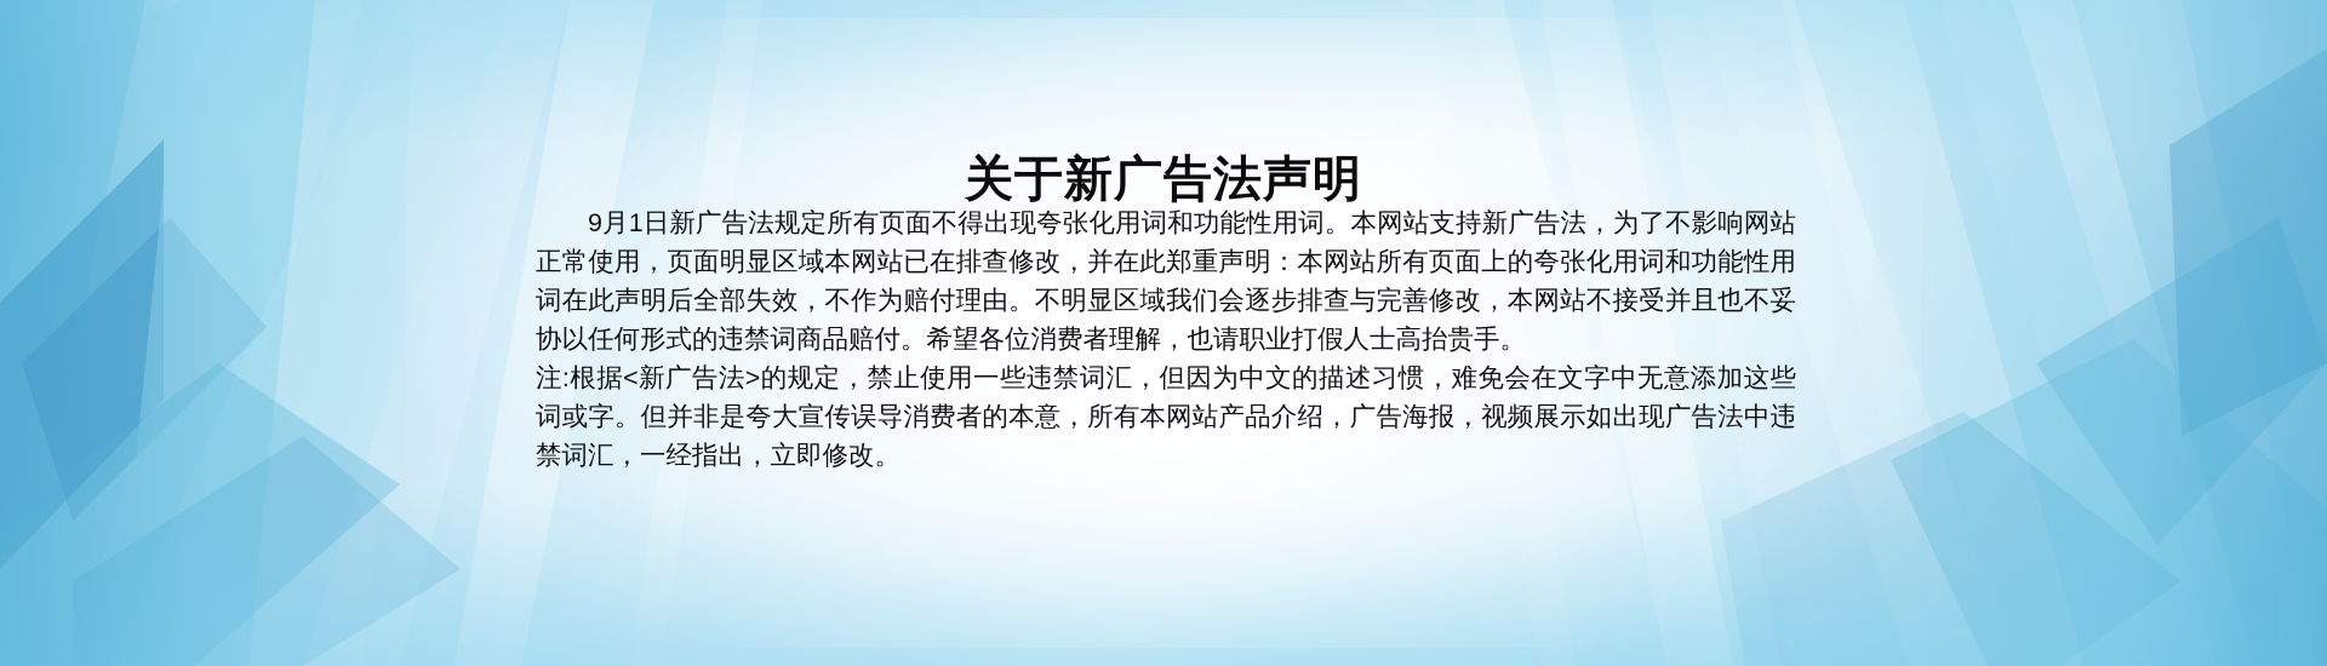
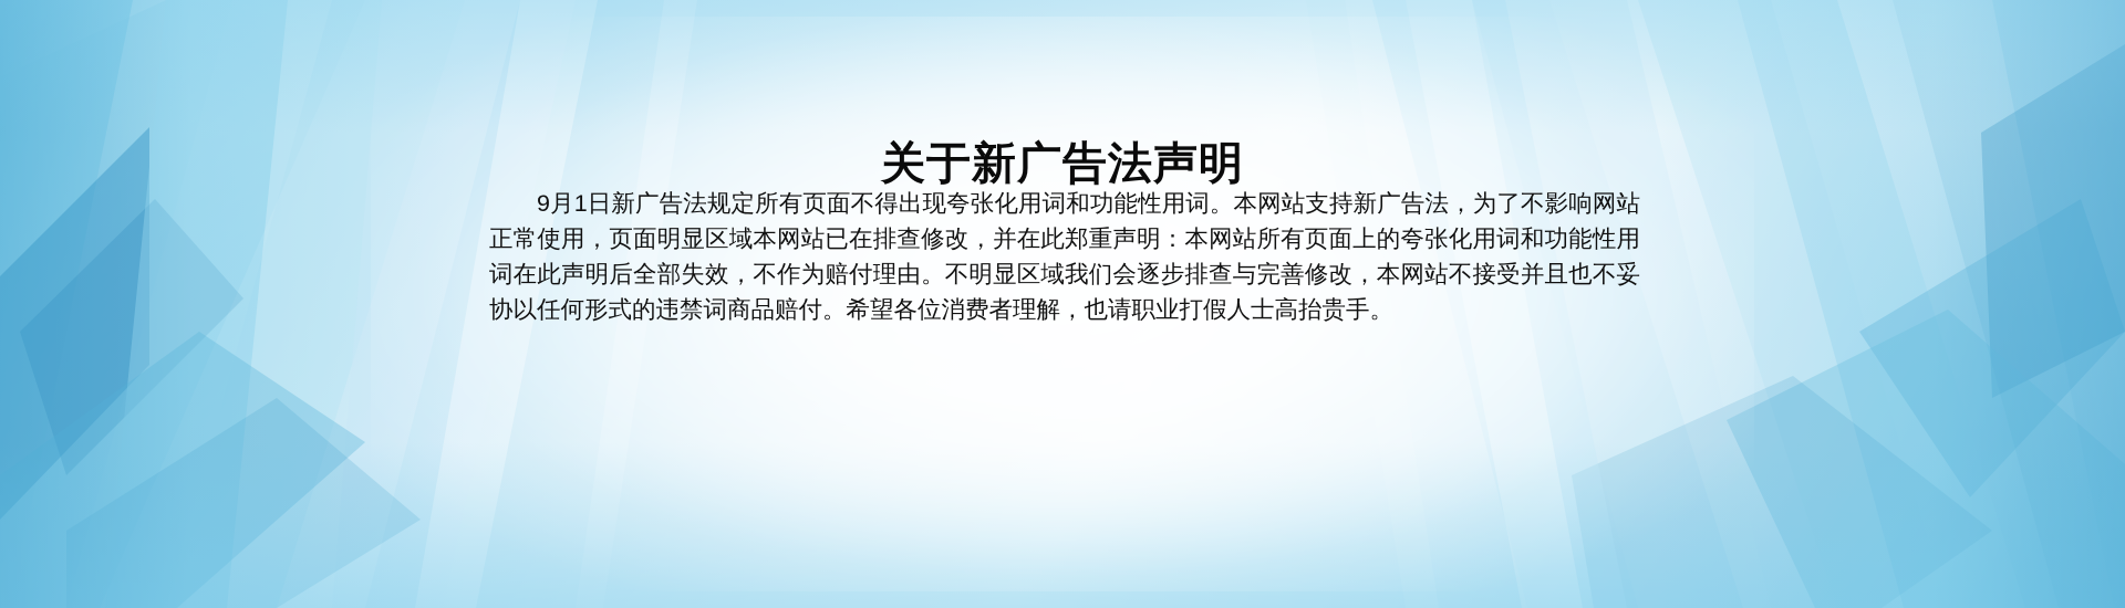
  关于新广告法声明
  9月1日新广告法规定所有页面不得出现夸张化用词和功能性用词。本网站支持新广告法，为了不影响网站正常使用，页面明显区域本网站已在排查修改，并在此郑重声明：本网站所有页面上的夸张化用词和功能性用词在此声明后全部失效，不作为赔付理由。不明显区域我们会逐步排查与完善修改，本网站不接受并且也不妥协以任何形式的违禁词商品赔付。希望各位消费者理解，也请职业打假人士高抬贵手。
- 注:根据<新广告法>的规定，禁止使用一些违禁词汇，但因为中文的描述习惯，难免会在文字中无意添加这些词或字。但并非是夸大宣传误导消费者的本意，所有本网站产品介绍，广告海报，视频展示如出现广告法中违禁词汇，一经指出，立即修改。
